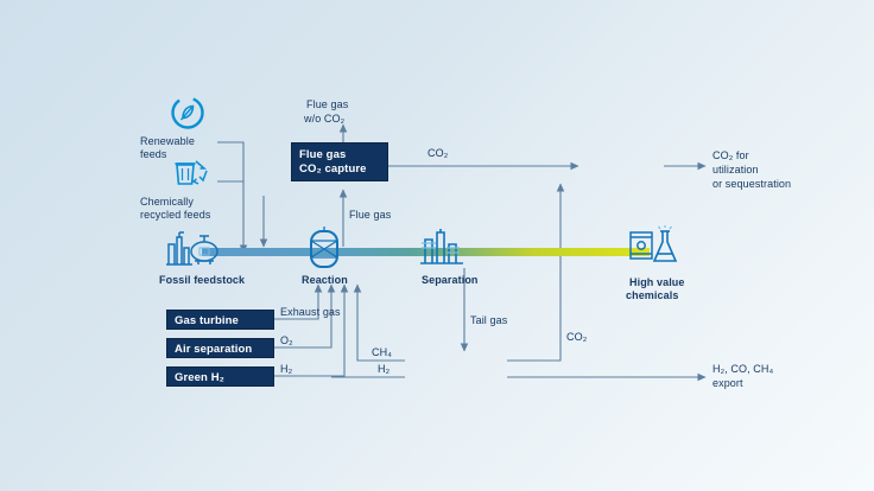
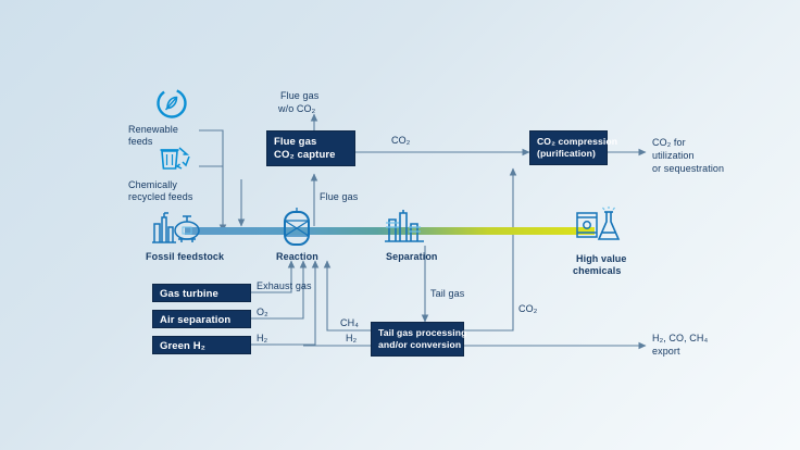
  Flue gas
  CO₂ capture
+ CO₂ compression
+ (purification)
+ Tail gas processing
+ and/or conversion
  Gas turbine
  Air separation
  Green H₂
  Renewable
  feeds
  Chemically
  recycled feeds
  Fossil feedstock
  Reaction
  Separation
  High value
  chemicals
  Flue gas
  w/o CO₂
  Flue gas
  CO₂
  CO₂ for
  utilization
  or sequestration
  Tail gas
  CO₂
  Exhaust gas
  O₂
  H₂
  CH₄
  H₂
  H₂, CO, CH₄
  export
